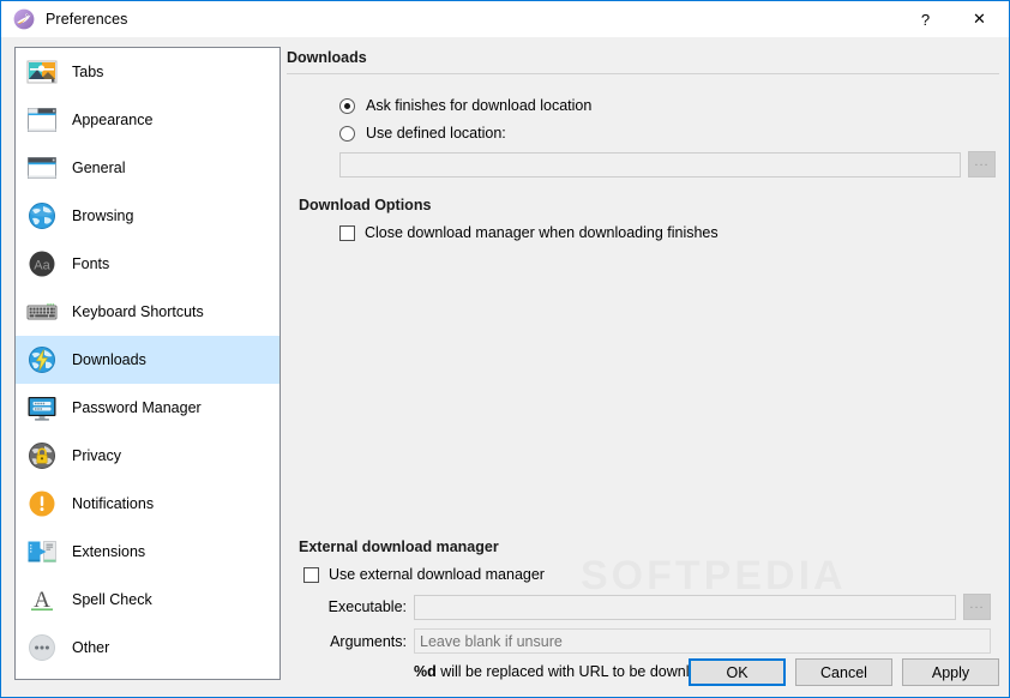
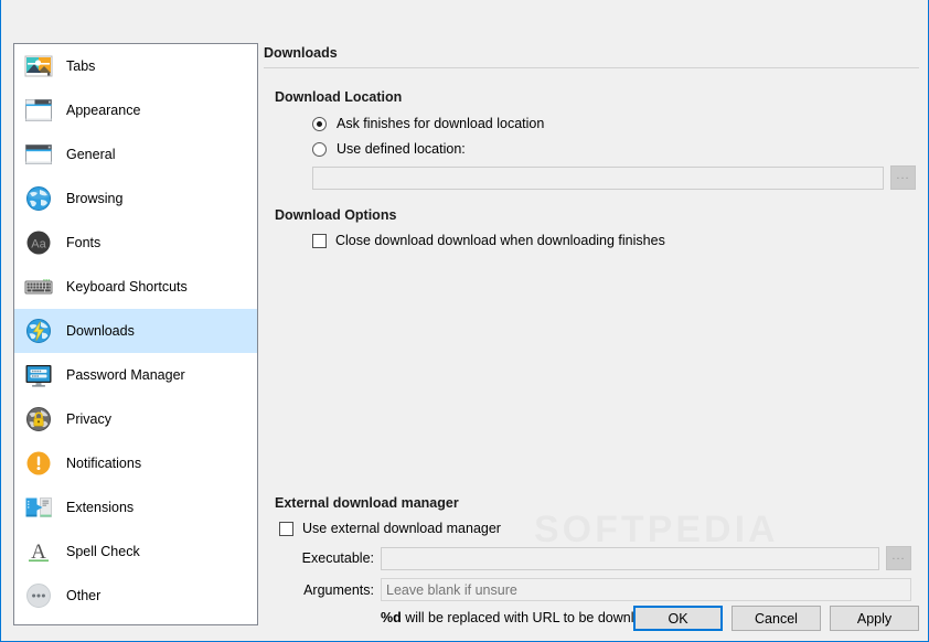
- Preferences
- ?
- ✕
  Tabs
  Appearance
  General
  Browsing
  Aa
  Fonts
  Keyboard Shortcuts
  Downloads
  Password Manager
  Privacy
  Notifications
  Extensions
  A
  Spell Check
  Other
  Downloads
+ Download Location
  Ask finishes for download location
  Use defined location:
  ...
  Download Options
- Close download manager when downloading finishes
+ Close download download when downloading finishes
  External download manager
  Use external download manager
  Executable:
  ...
  Arguments:
  Leave blank if unsure
  %d will be replaced with URL to be down
  SOFTPEDIA
  OK
  Cancel
  Apply
